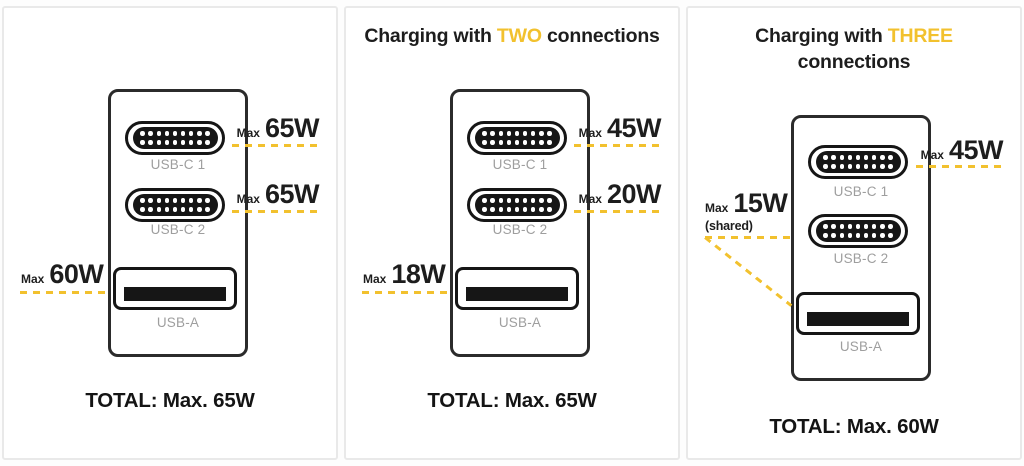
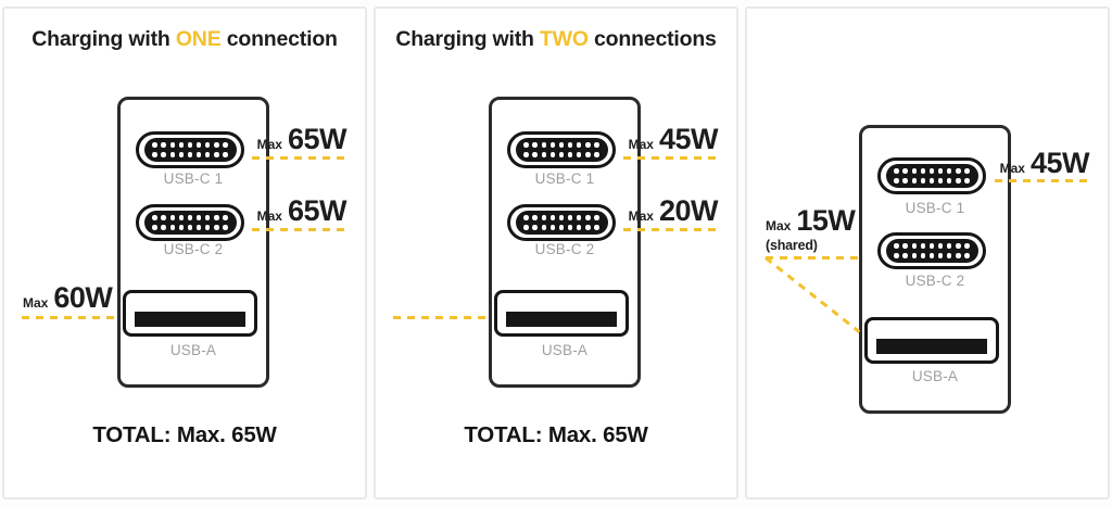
+ Charging with ONE connection
  USB-C 1
  USB-C 2
  USB-A
  Max 65W
  Max 65W
  Max 60W
  TOTAL: Max. 65W
  Charging with TWO connections
  USB-C 1
  USB-C 2
  USB-A
  Max 45W
  Max 20W
- Max 18W
  TOTAL: Max. 65W
- Charging with THREE connections
  USB-C 1
  USB-C 2
  USB-A
  Max 45W
  Max 15W
  (shared)
- TOTAL: Max. 60W
